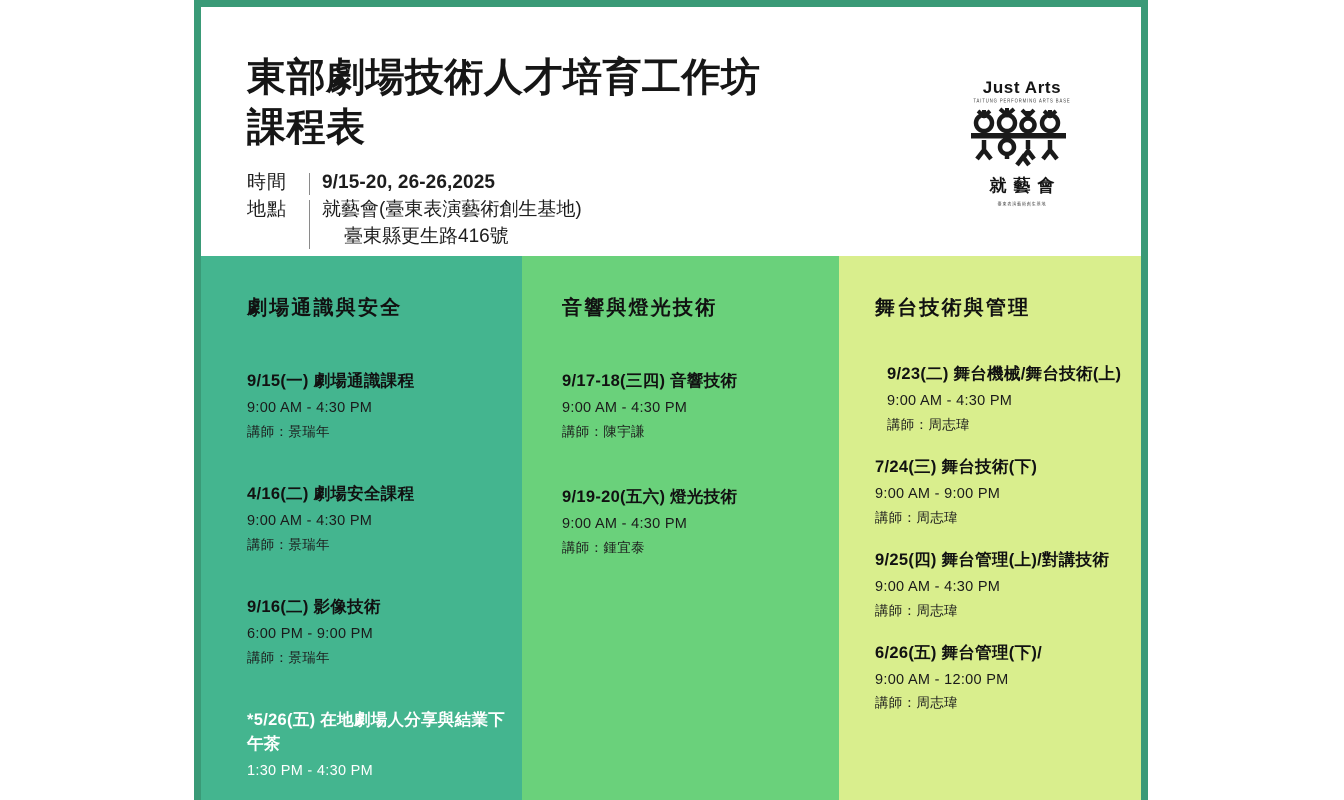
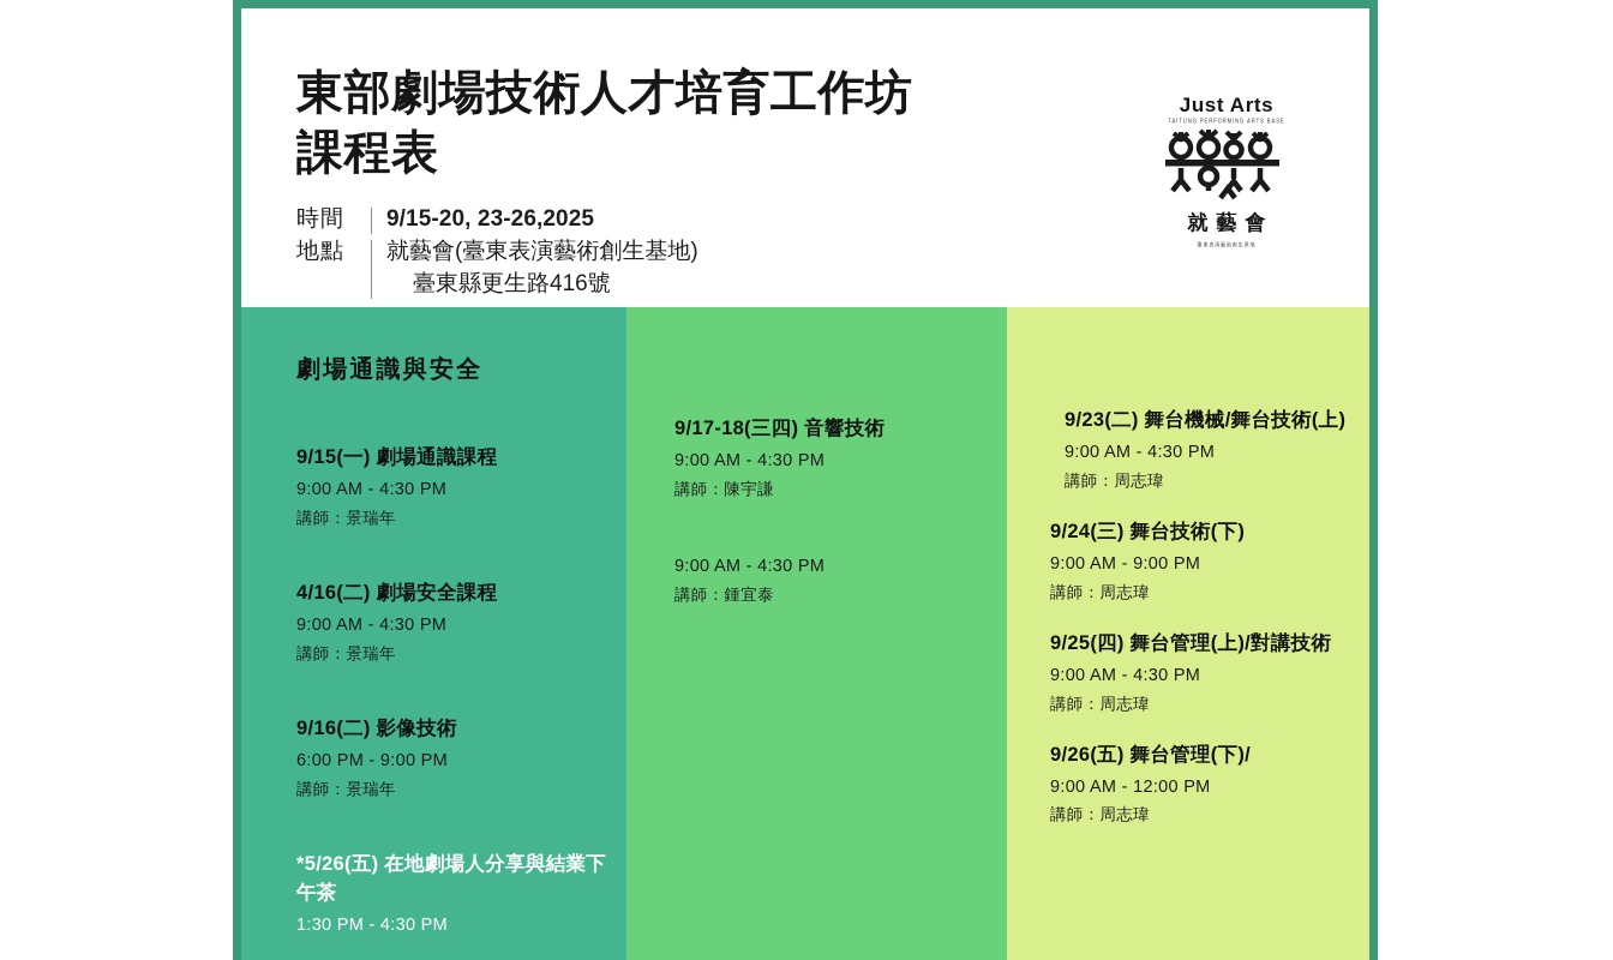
  東部劇場技術人才培育工作坊
  課程表
  時間
- 9/15-20, 26-26,2025
+ 9/15-20, 23-26,2025
  地點
  就藝會(臺東表演藝術創生基地)
  臺東縣更生路416號
  Just Arts
  就藝會
  劇場通識與安全
  9/15(一) 劇場通識課程
  9:00 AM - 4:30 PM
  講師：景瑞年
  4/16(二) 劇場安全課程
  9:00 AM - 4:30 PM
  講師：景瑞年
  9/16(二) 影像技術
  6:00 PM - 9:00 PM
  講師：景瑞年
  *5/26(五) 在地劇場人分享與結業下午茶
  1:30 PM - 4:30 PM
- 音響與燈光技術
  9/17-18(三四) 音響技術
  9:00 AM - 4:30 PM
  講師：陳宇謙
- 9/19-20(五六) 燈光技術
  9:00 AM - 4:30 PM
  講師：鍾宜泰
- 舞台技術與管理
  9/23(二) 舞台機械/舞台技術(上)
  9:00 AM - 4:30 PM
  講師：周志瑋
- 7/24(三) 舞台技術(下)
+ 9/24(三) 舞台技術(下)
  9:00 AM - 9:00 PM
  講師：周志瑋
  9/25(四) 舞台管理(上)/對講技術
  9:00 AM - 4:30 PM
  講師：周志瑋
- 6/26(五) 舞台管理(下)/
+ 9/26(五) 舞台管理(下)/
  9:00 AM - 12:00 PM
  講師：周志瑋
